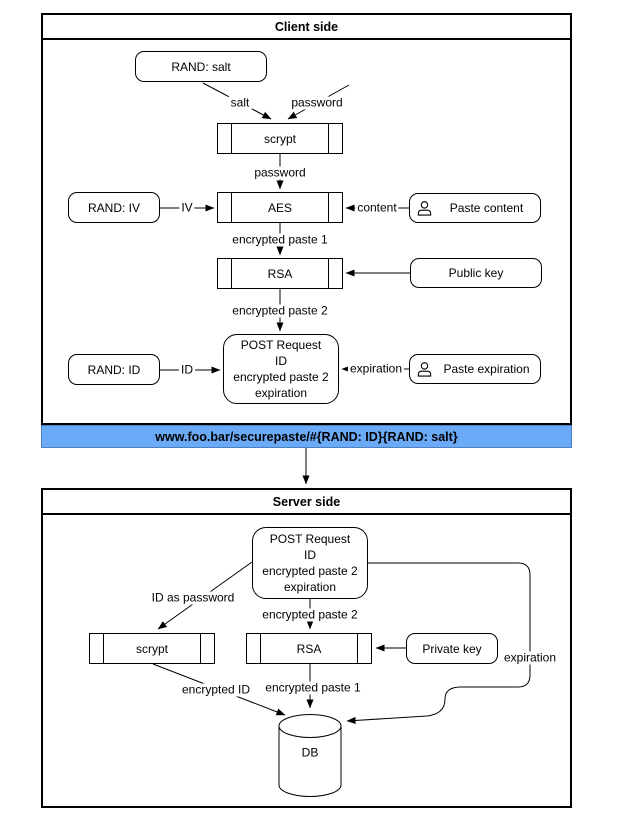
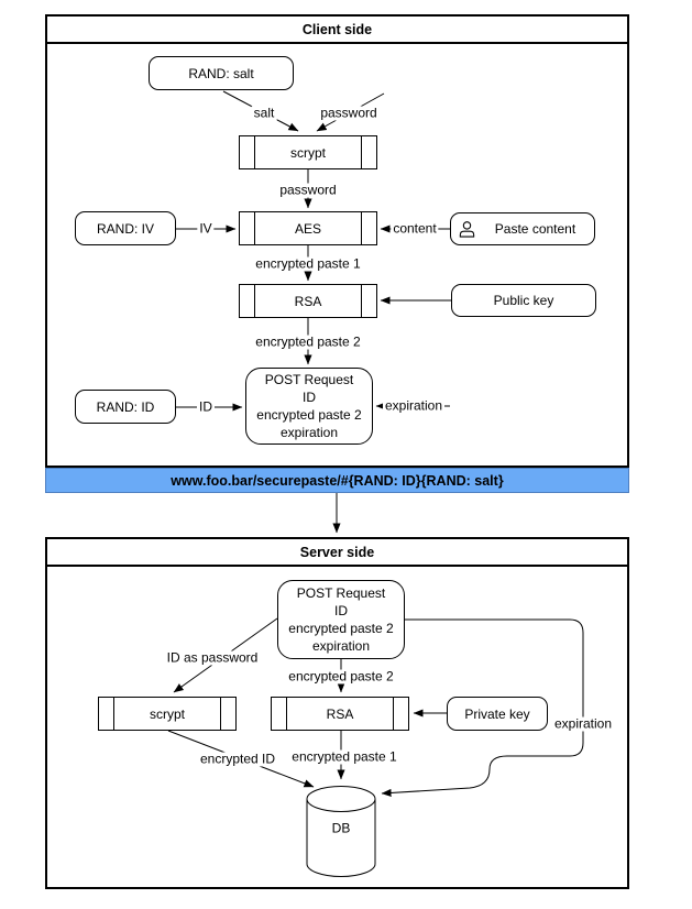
  Client side
  www.foo.bar/securepaste/#{RAND: ID}{RAND: salt}
  Server side
  RAND: salt
  scrypt
  RAND: IV
  AES
  Paste content
  RSA
  Public key
  POST Request
  ID
  encrypted paste 2
  expiration
  RAND: ID
- Paste expiration
  salt
  password
  password
  IV
  content
  encrypted paste 1
  encrypted paste 2
  ID
  expiration
  POST Request
  ID
  encrypted paste 2
  expiration
  scrypt
  RSA
  Private key
  DB
  ID as password
  encrypted paste 2
  expiration
  encrypted ID
  encrypted paste 1
